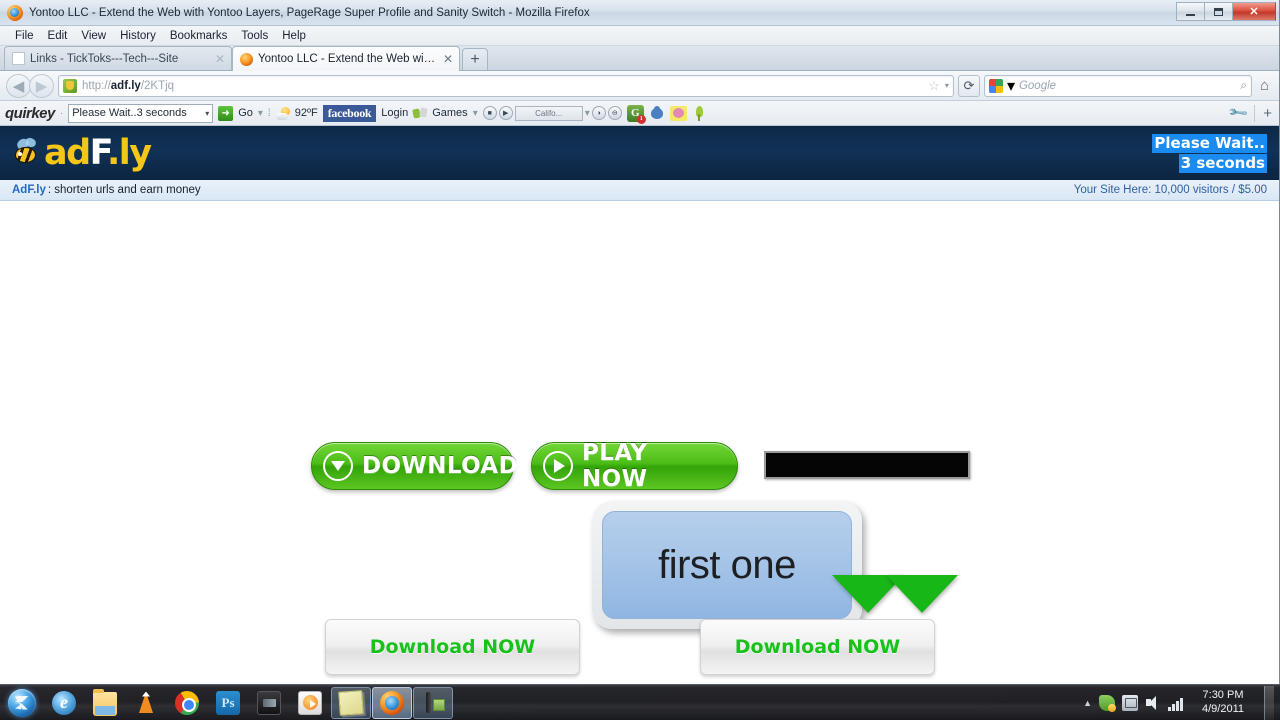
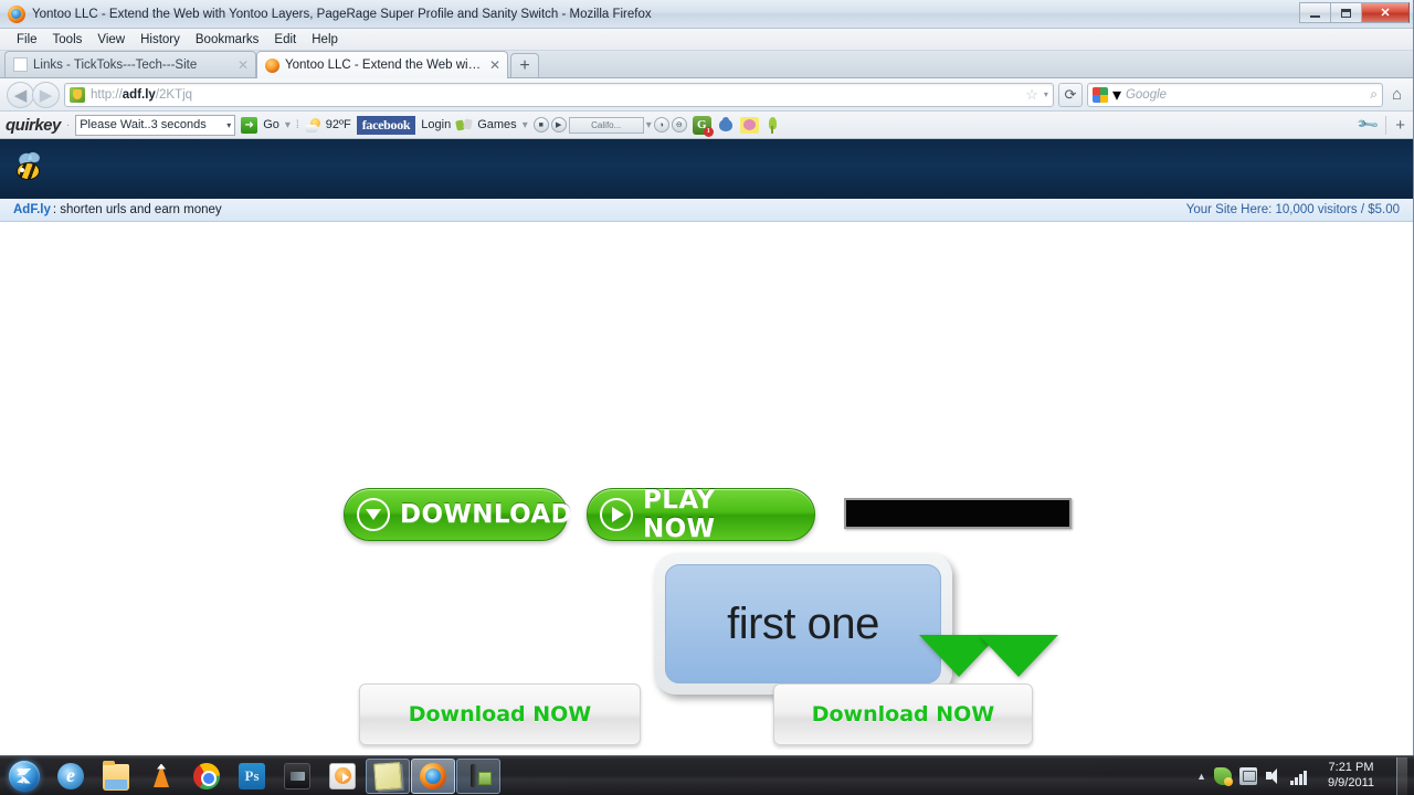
  Yontoo LLC - Extend the Web with Yontoo Layers, PageRage Super Profile and Sanity Switch - Mozilla Firefox
  ✕
  File
- Edit
+ Tools
  View
  History
  Bookmarks
- Tools
+ Edit
  Help
  Links - TickToks---Tech---Site
  ✕
  Yontoo LLC - Extend the Web with
  ✕
  +
  ◀
  ▶
  http://adf.ly/2KTjq
  ☆
  ▾
  ⟳
  ▾
  Google
  ⌕
  ⌂
  quirkey
  ·
  Please Wait..3 seconds
  ▾
  ➜
  Go
  ▾
  ⁞
  92ºF
  facebook
  Login
  Games
  ▾
  Califo...
  ▾
  G
  +
- adF.ly
- Please Wait..
- 3 seconds
  AdF.ly
  : shorten urls and earn money
  Your Site Here: 10,000 visitors / $5.00
  DOWNLOAD
  PLAY NOW
  first one
  Download NOW
  Download NOW
  e
  Ps
  ▲
- 7:30 PM
+ 7:21 PM
- 4/9/2011
+ 9/9/2011
